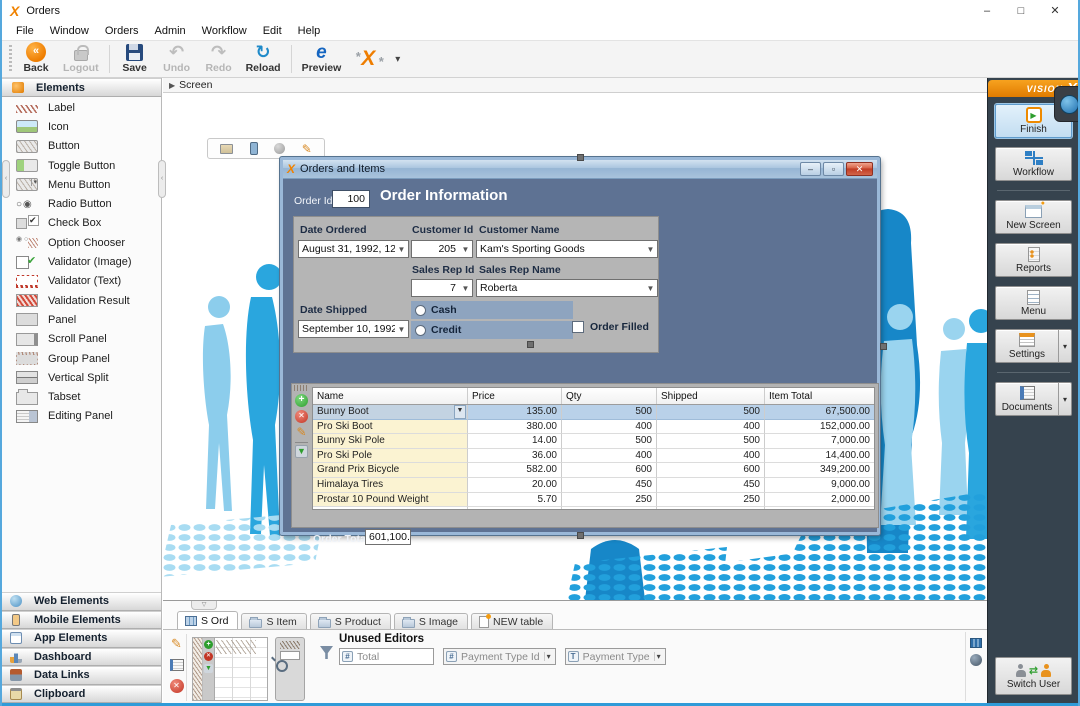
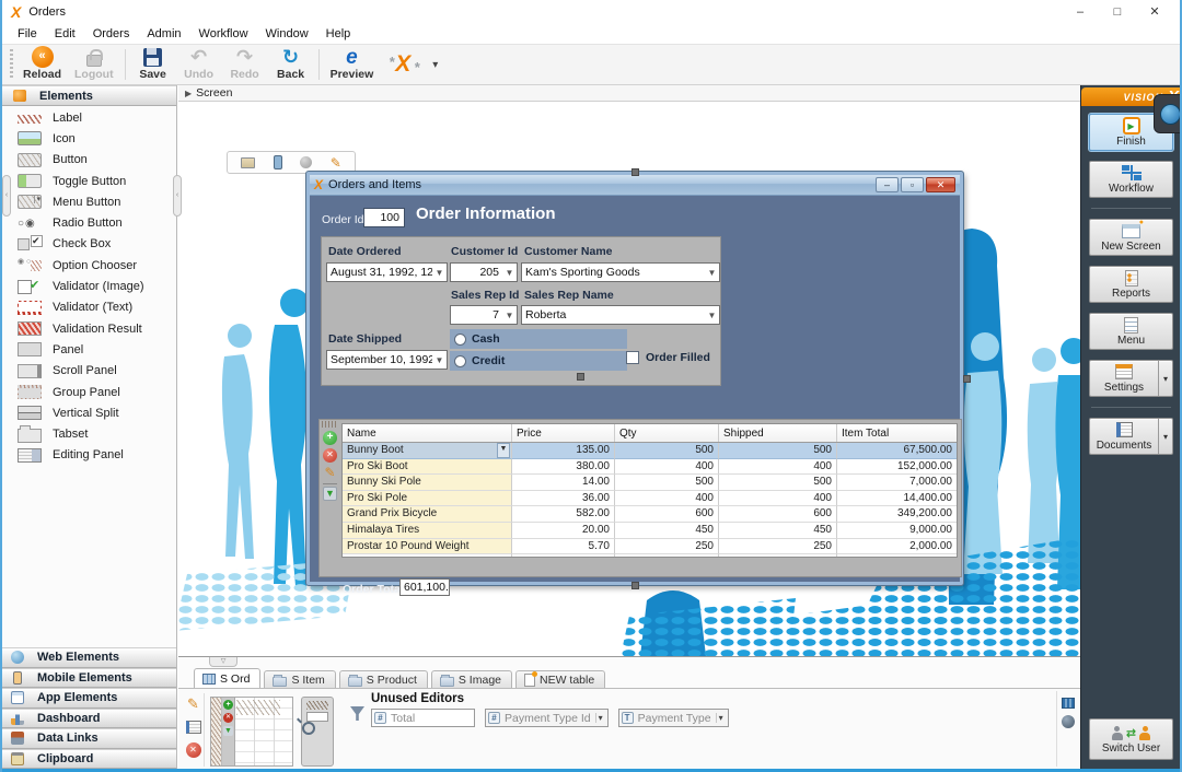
  X
  Orders
  –
  □
  ✕
  File
- Window
+ Edit
  Orders
  Admin
  Workflow
- Edit
+ Window
  Help
  «
- Back
+ Reload
  Logout
  Save
  ↶
  Undo
  ↷
  Redo
  ↻
- Reload
+ Back
  e
  Preview
  X
  ▾
  Elements
  Label
  Icon
  Button
  Toggle Button
  Menu Button
  Radio Button
  Check Box
  Option Chooser
  Validator (Image)
  Validator (Text)
  Validation Result
  Panel
  Scroll Panel
  Group Panel
  Vertical Split
  Tabset
  Editing Panel
  Web Elements
  Mobile Elements
  App Elements
  Dashboard
  Data Links
  Clipboard
  ▶
  Screen
  ✎
  X
  Orders and Items
  –
  ▫
  ✕
  Order Id
  100
  Order Information
  Date Ordered
  Customer Id
  Customer Name
  August 31, 1992, 12
  ▼
  205
  ▼
  Kam's Sporting Goods
  ▼
  Sales Rep Id
  Sales Rep Name
  7
  ▼
  Roberta
  ▼
  Date Shipped
  September 10, 1992
  ▼
  Cash
  Credit
  Order Filled
  +
  ✕
  ✎
  ▼
  Name
  Price
  Qty
  Shipped
  Item Total
  Bunny Boot
  135.00
  500
  500
  67,500.00
  Pro Ski Boot
  380.00
  400
  400
  152,000.00
  Bunny Ski Pole
  14.00
  500
  500
  7,000.00
  Pro Ski Pole
  36.00
  400
  400
  14,400.00
  Grand Prix Bicycle
  582.00
  600
  600
  349,200.00
  Himalaya Tires
  20.00
  450
  450
  9,000.00
  Prostar 10 Pound Weight
  5.70
  250
  250
  2,000.00
  Order Tota
  601,100.
  VISIO
  Finish
  Workflow
  New Screen
  Reports
  Menu
  Settings
  ▾
  Documents
  ▾
  ⇄
  Switch User
  S Ord
  S Item
  S Product
  S Image
  NEW table
  ✎
  ✕
  Unused Editors
  #
  Total
  #
  Payment Type Id
  ▾
  T
  Payment Type
  ▾
